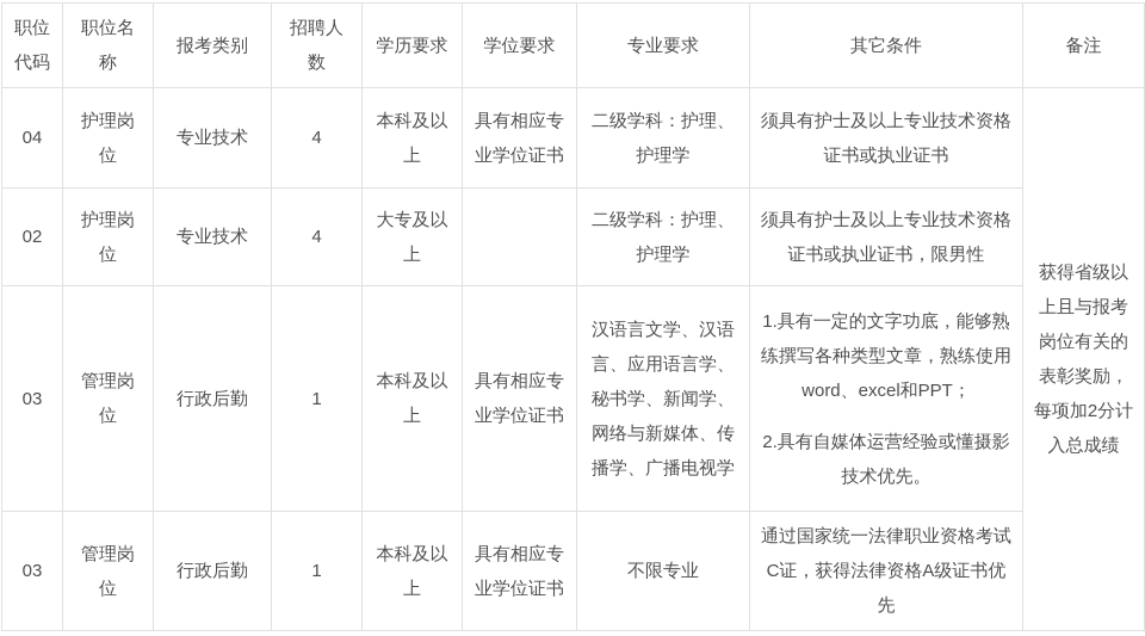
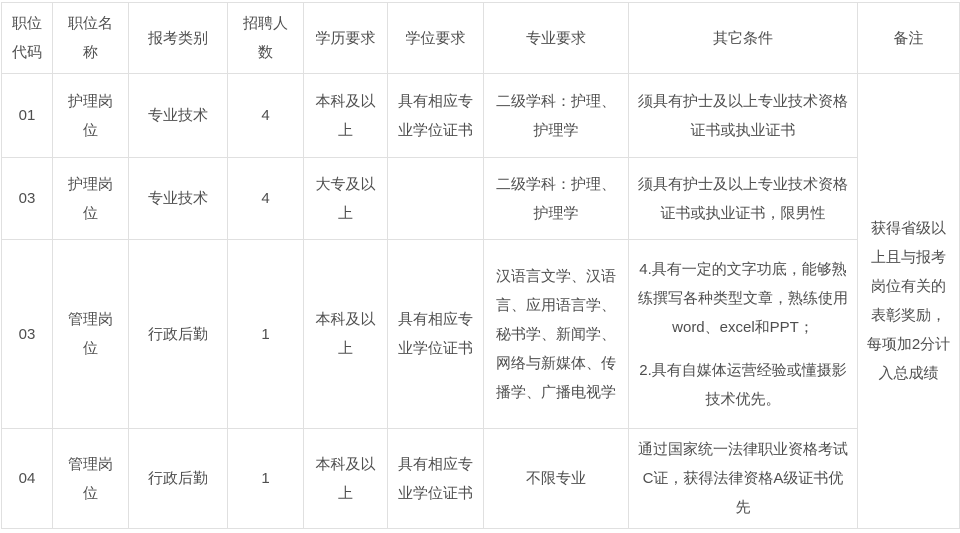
  职位代码	职位名称	报考类别	招聘人数	学历要求	学位要求	专业要求	其它条件	备注
- 04	护理岗位	专业技术	4	本科及以上	具有相应专业学位证书	二级学科：护理、护理学	须具有护士及以上专业技术资格证书或执业证书	获得省级以上且与报考岗位有关的表彰奖励，每项加2分计入总成绩
+ 01	护理岗位	专业技术	4	本科及以上	具有相应专业学位证书	二级学科：护理、护理学	须具有护士及以上专业技术资格证书或执业证书	获得省级以上且与报考岗位有关的表彰奖励，每项加2分计入总成绩
- 02	护理岗位	专业技术	4	大专及以上		二级学科：护理、护理学	须具有护士及以上专业技术资格证书或执业证书，限男性
+ 03	护理岗位	专业技术	4	大专及以上		二级学科：护理、护理学	须具有护士及以上专业技术资格证书或执业证书，限男性
- 03	管理岗位	行政后勤	1	本科及以上	具有相应专业学位证书	汉语言文学、汉语言、应用语言学、秘书学、新闻学、网络与新媒体、传播学、广播电视学	1.具有一定的文字功底，能够熟练撰写各种类型文章，熟练使用word、excel和PPT； 2.具有自媒体运营经验或懂摄影技术优先。
+ 03	管理岗位	行政后勤	1	本科及以上	具有相应专业学位证书	汉语言文学、汉语言、应用语言学、秘书学、新闻学、网络与新媒体、传播学、广播电视学	4.具有一定的文字功底，能够熟练撰写各种类型文章，熟练使用word、excel和PPT； 2.具有自媒体运营经验或懂摄影技术优先。
- 03	管理岗位	行政后勤	1	本科及以上	具有相应专业学位证书	不限专业	通过国家统一法律职业资格考试C证，获得法律资格A级证书优先
+ 04	管理岗位	行政后勤	1	本科及以上	具有相应专业学位证书	不限专业	通过国家统一法律职业资格考试C证，获得法律资格A级证书优先
